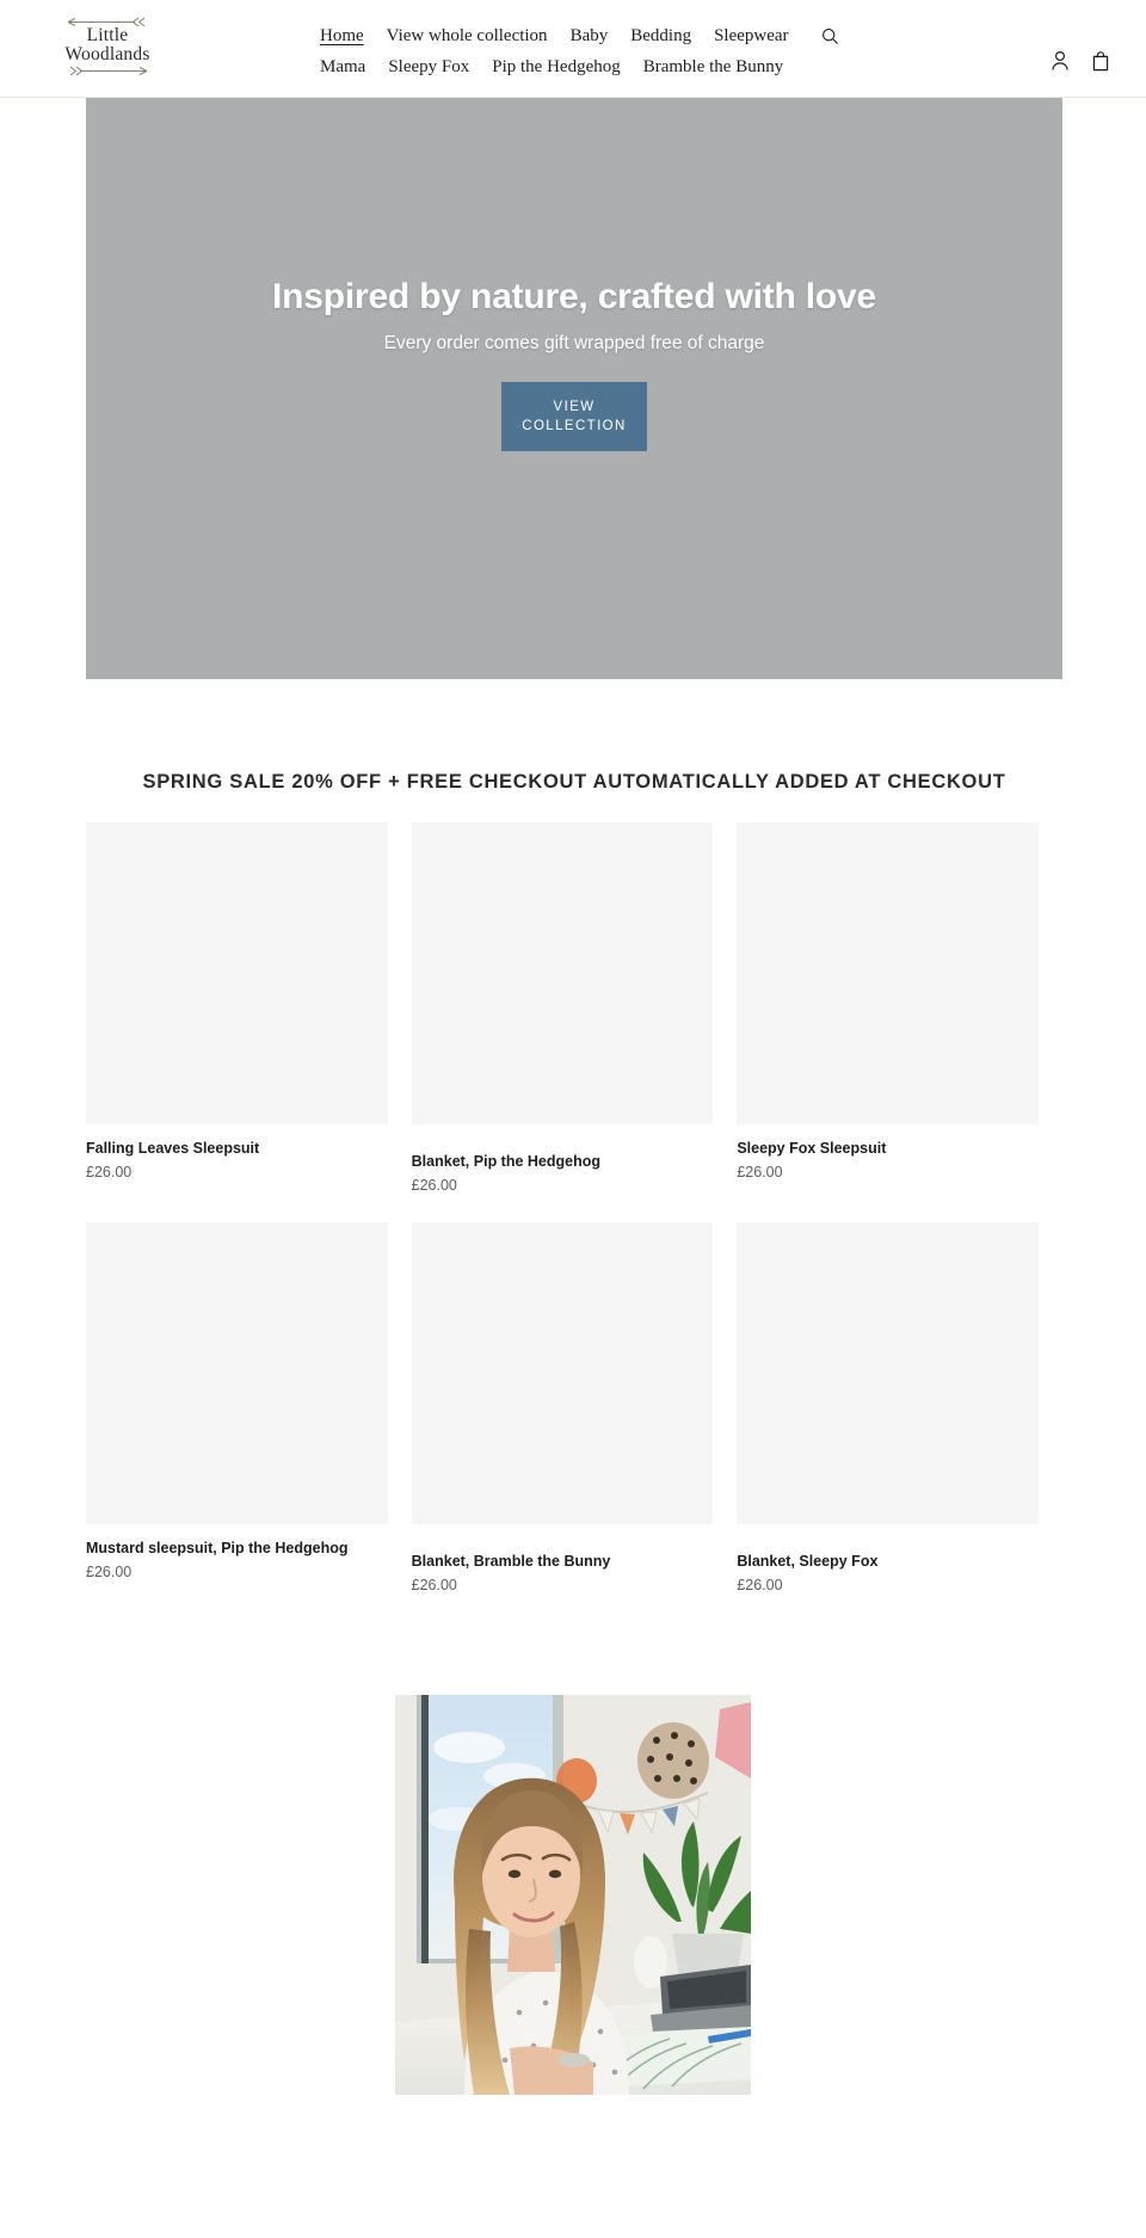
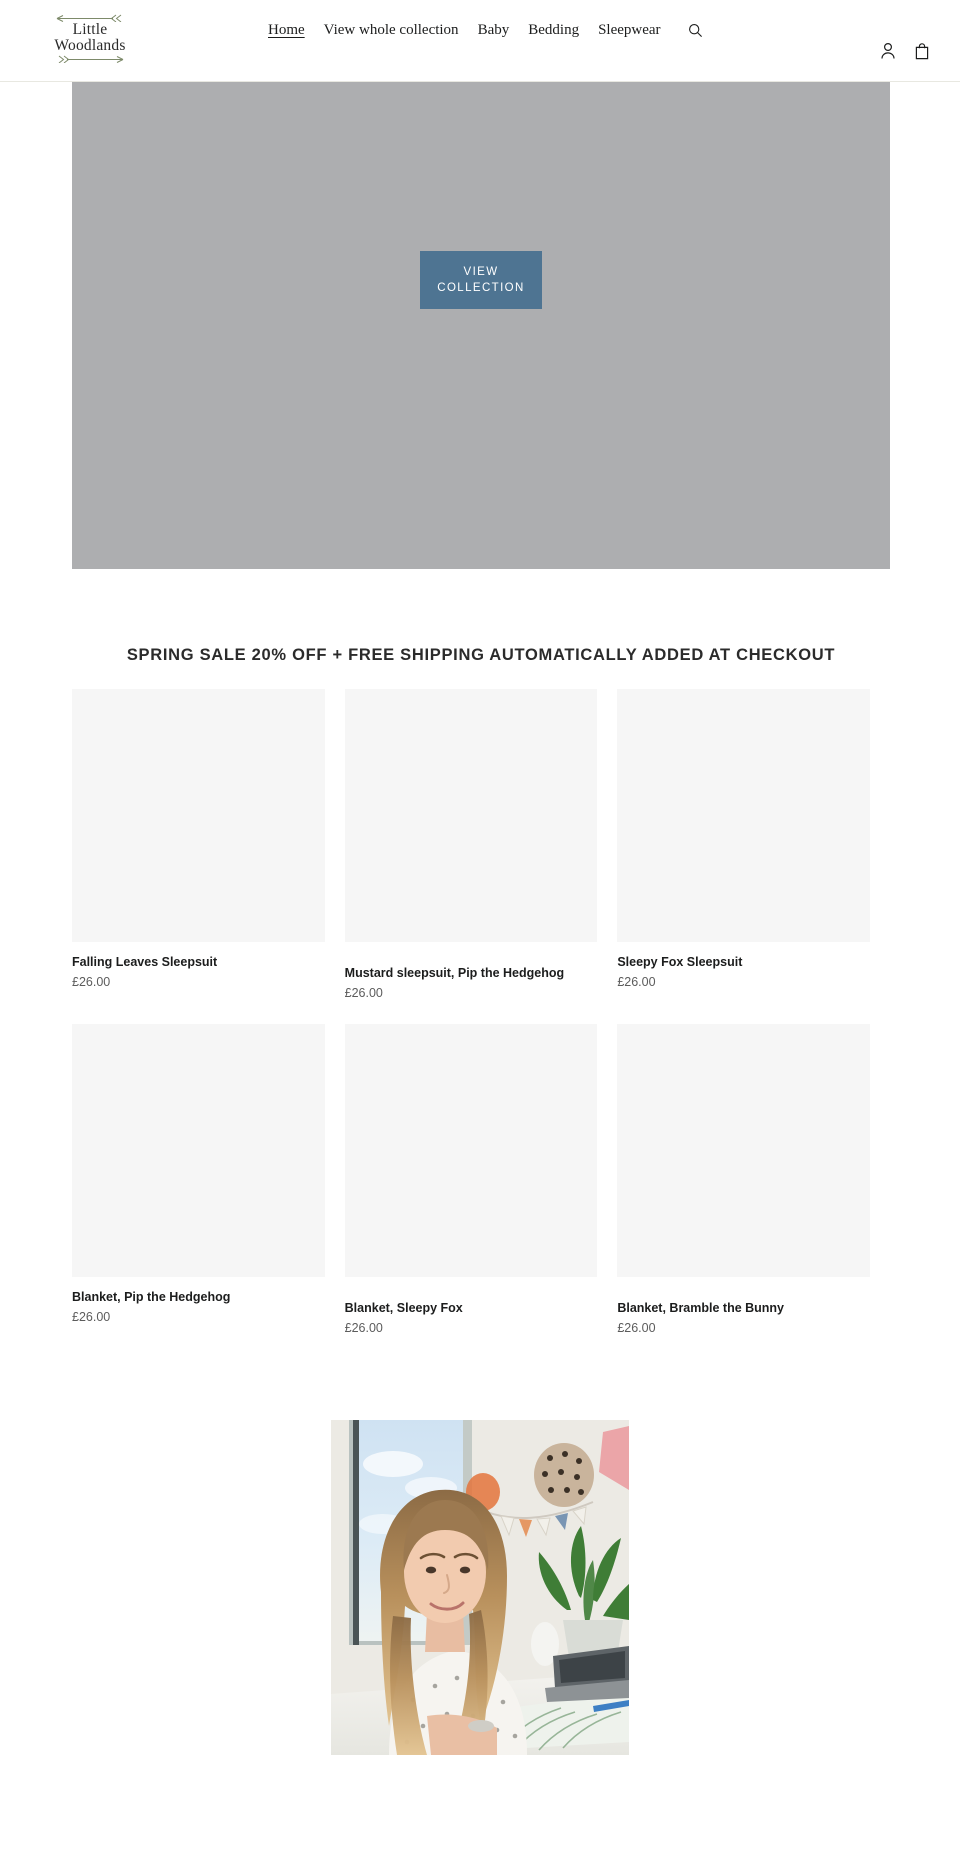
  Little
  Woodlands
  Home View whole collection Baby Bedding Sleepwear
- Mama Sleepy Fox Pip the Hedgehog Bramble the Bunny
- Inspired by nature, crafted with love
- Every order comes gift wrapped free of charge
  VIEW
  COLLECTION
- SPRING SALE 20% OFF + FREE CHECKOUT AUTOMATICALLY ADDED AT CHECKOUT
+ SPRING SALE 20% OFF + FREE SHIPPING AUTOMATICALLY ADDED AT CHECKOUT
  Falling Leaves Sleepsuit
  £26.00
- Blanket, Pip the Hedgehog
+ Mustard sleepsuit, Pip the Hedgehog
  £26.00
  Sleepy Fox Sleepsuit
  £26.00
- Mustard sleepsuit, Pip the Hedgehog
+ Blanket, Pip the Hedgehog
  £26.00
- Blanket, Bramble the Bunny
+ Blanket, Sleepy Fox
  £26.00
- Blanket, Sleepy Fox
+ Blanket, Bramble the Bunny
  £26.00
